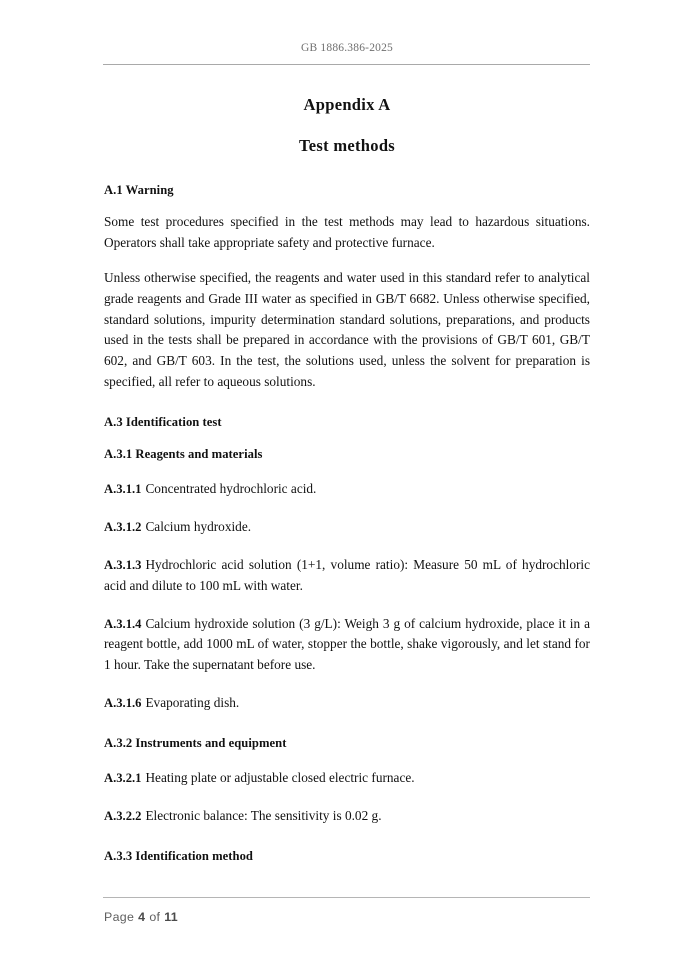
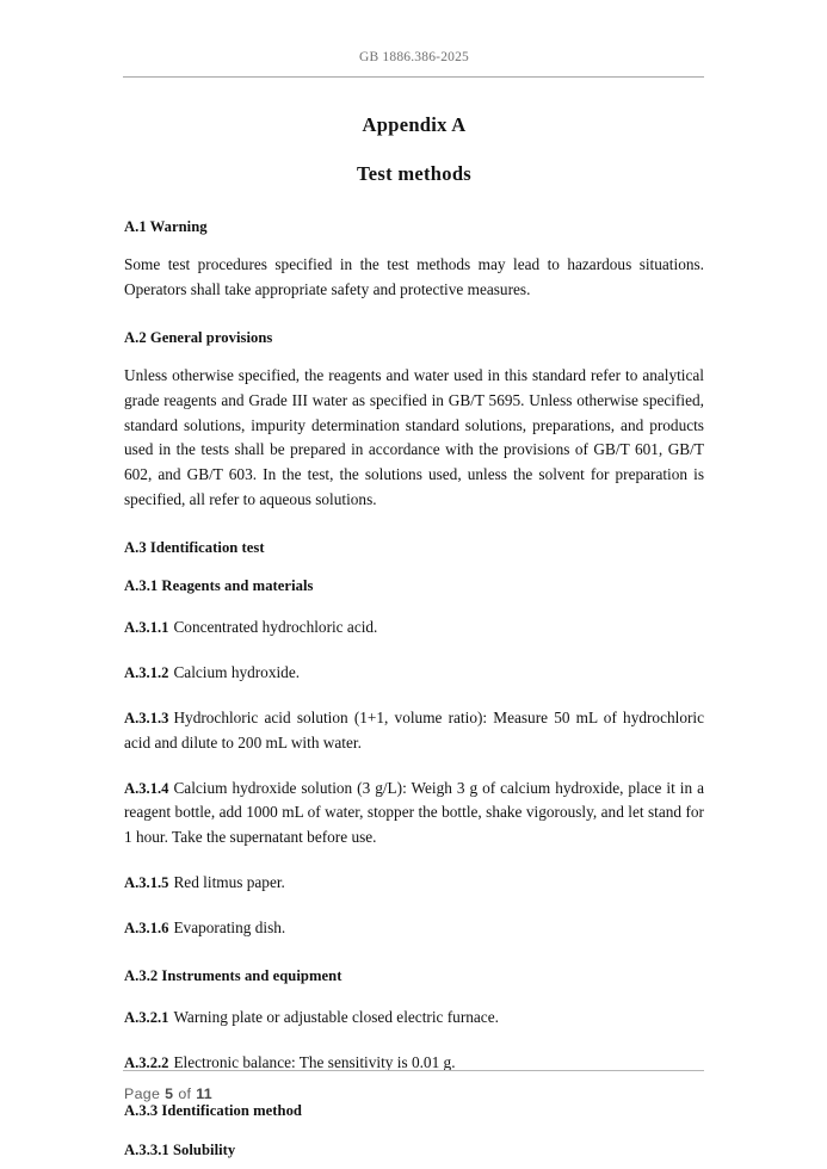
  GB 1886.386-2025
  Appendix A
  Test methods
  A.1 Warning
- Some test procedures specified in the test methods may lead to hazardous situations. Operators shall take appropriate safety and protective furnace.
+ Some test procedures specified in the test methods may lead to hazardous situations. Operators shall take appropriate safety and protective measures.
+ A.2 General provisions
- Unless otherwise specified, the reagents and water used in this standard refer to analytical grade reagents and Grade III water as specified in GB/T 6682. Unless otherwise specified, standard solutions, impurity determination standard solutions, preparations, and products used in the tests shall be prepared in accordance with the provisions of GB/T 601, GB/T 602, and GB/T 603. In the test, the solutions used, unless the solvent for preparation is specified, all refer to aqueous solutions.
+ Unless otherwise specified, the reagents and water used in this standard refer to analytical grade reagents and Grade III water as specified in GB/T 5695. Unless otherwise specified, standard solutions, impurity determination standard solutions, preparations, and products used in the tests shall be prepared in accordance with the provisions of GB/T 601, GB/T 602, and GB/T 603. In the test, the solutions used, unless the solvent for preparation is specified, all refer to aqueous solutions.
  A.3 Identification test
  A.3.1 Reagents and materials
  A.3.1.1 Concentrated hydrochloric acid.
  A.3.1.2 Calcium hydroxide.
- A.3.1.3 Hydrochloric acid solution (1+1, volume ratio): Measure 50 mL of hydrochloric acid and dilute to 100 mL with water.
+ A.3.1.3 Hydrochloric acid solution (1+1, volume ratio): Measure 50 mL of hydrochloric acid and dilute to 200 mL with water.
  A.3.1.4 Calcium hydroxide solution (3 g/L): Weigh 3 g of calcium hydroxide, place it in a reagent bottle, add 1000 mL of water, stopper the bottle, shake vigorously, and let stand for 1 hour. Take the supernatant before use.
+ A.3.1.5 Red litmus paper.
  A.3.1.6 Evaporating dish.
  A.3.2 Instruments and equipment
- A.3.2.1 Heating plate or adjustable closed electric furnace.
+ A.3.2.1 Warning plate or adjustable closed electric furnace.
- A.3.2.2 Electronic balance: The sensitivity is 0.02 g.
+ A.3.2.2 Electronic balance: The sensitivity is 0.01 g.
  A.3.3 Identification method
+ A.3.3.1 Solubility
- Page 4 of 11
+ Page 5 of 11
